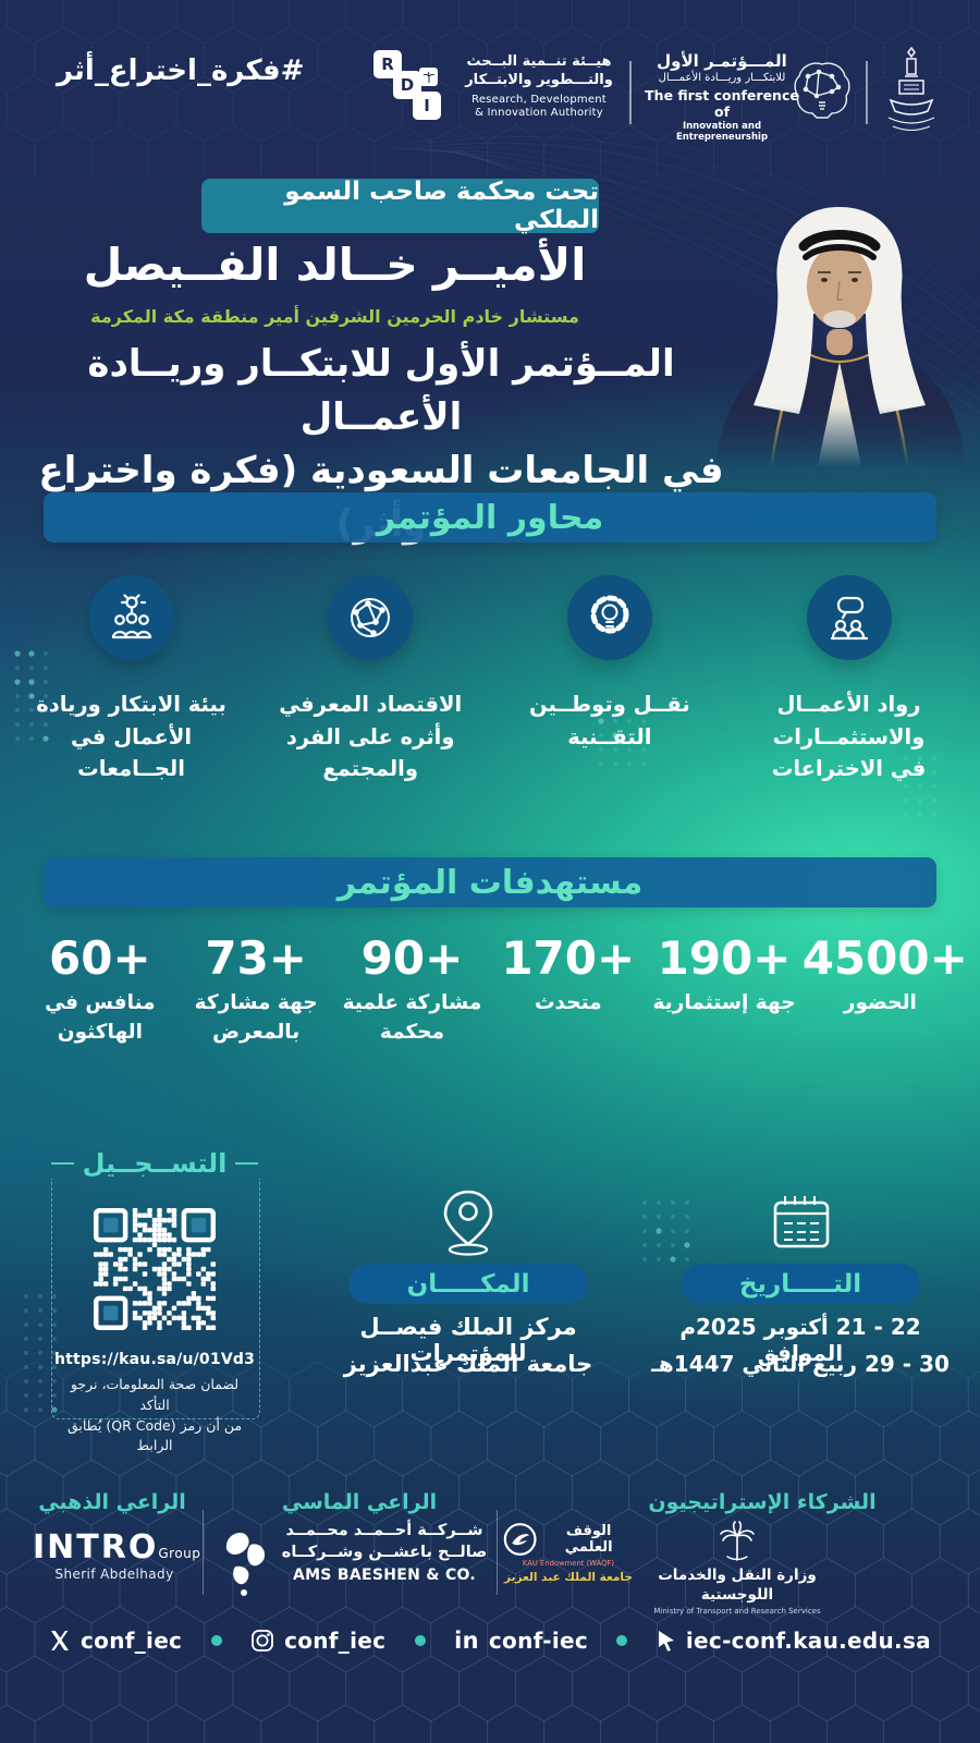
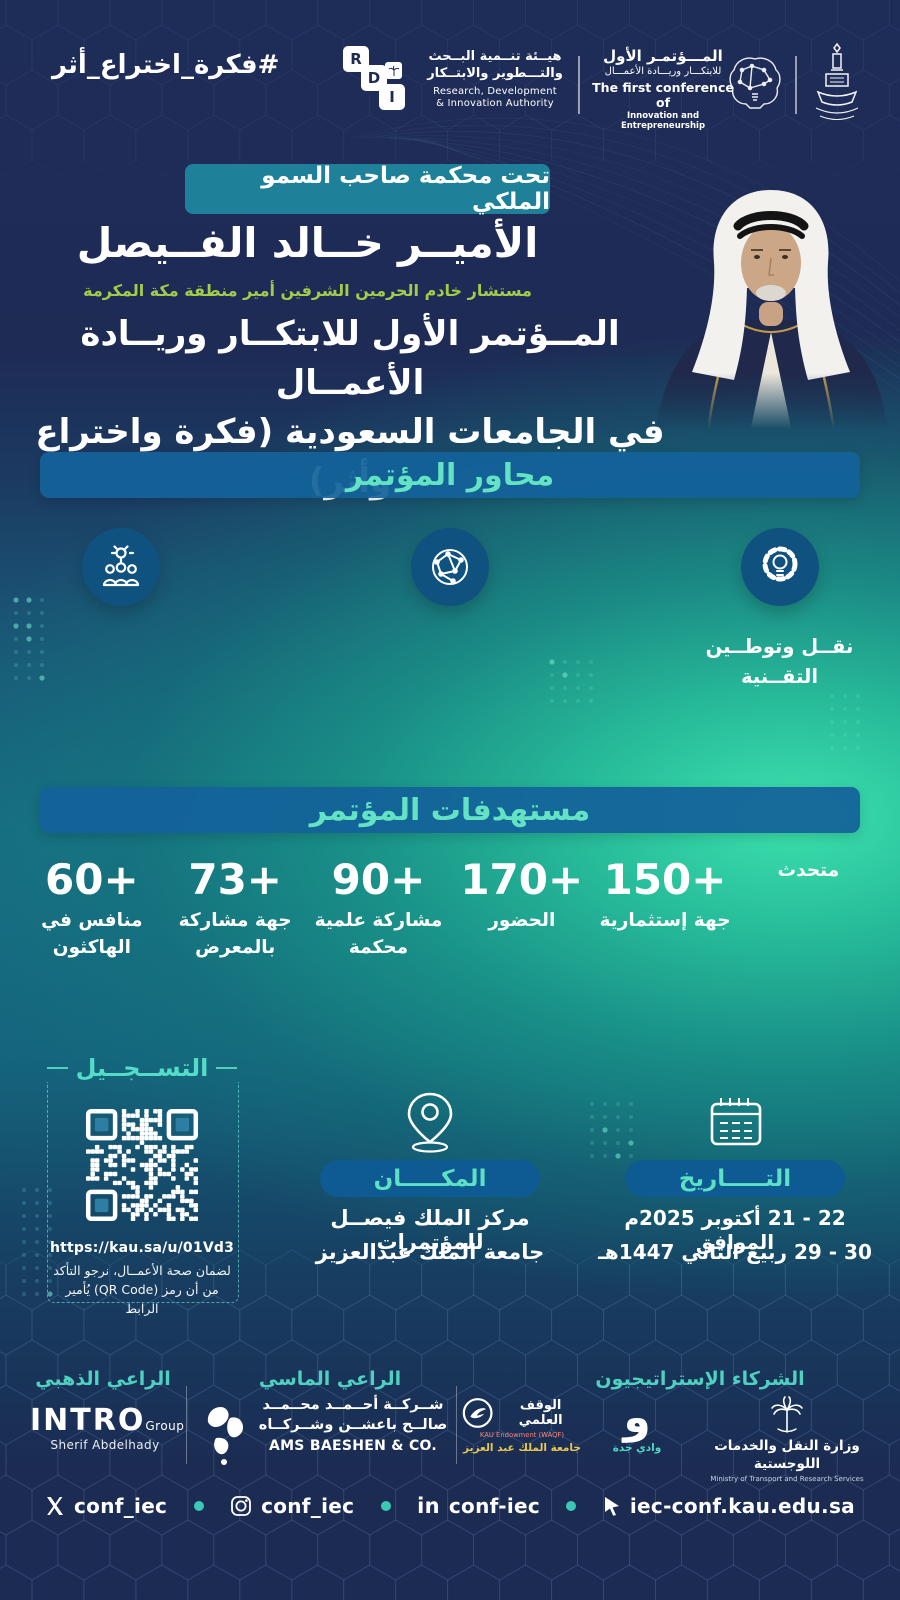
  #فكرة_اختراع_أثر
  R
  D
  I
  هيــئة تنــمية البــحث
  والتـــطوير والابتــكار
  Research, Development
  & Innovation Authority
  المـــؤتمـر الأول
  للابتكـــار وريـــادة الأعمـــال
  The first conference of
  Innovation and Entrepreneurship
  تحت محكمة صاحب السمو الملكي
  الأميــر خــالد الفــيصل
  مستشار خادم الحرمين الشرفين أمير منطقة مكة المكرمة
  المــؤتمر الأول للابتكــار وريــادة الأعمــال
  في الجامعات السعودية (فكرة واختراع
  محاور المؤتمر
- رواد الأعمــال والاستثمــارات في الاختراعات
  نقــل وتوطــين التقــنية
- الاقتصاد المعرفي وأثره على الفرد والمجتمع
- بيئة الابتكار وريادة الأعمال في الجــامعات
  مستهدفات المؤتمر
- 4500+
- الحضور
+ متحدث
- 190+
+ 150+
  جهة إستثمارية
  170+
- متحدث
+ الحضور
  90+
  مشاركة علمية محكمة
  73+
  جهة مشاركة بالمعرض
  60+
  منافس في الهاكثون
  التســجــيل
  https://kau.sa/u/01Vd3
- لضمان صحة المعلومات، نرجو التأكد
+ لضمان صحة الأعمــال، نرجو التأكد
- من أن رمز (QR Code) يُطابق الرابط
+ من أن رمز (QR Code) يُأمير الرابط
  المكـــــان
  مركز الملك فيصــل للمؤتمرات
  جامعة الملك عبدالعزيز
  التـــــاريخ
  21 - 22 أكتوبر 2025م الموافق
  29 - 30 ربيع الثاني 1447هـ
  الراعي الذهبي
  INTROGroup
  Sherif Abdelhady
  الراعي الماسي
  شــركــة أحــمــد محــمــد
  صالــح باعشــن وشــركــاه
  AMS BAESHEN & CO.
  الشركاء الإستراتيجيون
  الوقف العلمي
  KAU Endowment (WAQF)
  جامعة الملك عبد العزيز
+ و
+ وادي جدة
  وزارة النقل والخدمات اللوجستية
  Ministry of Transport and Research Services
  conf_iec
  conf_iec
  in
  conf-iec
  iec-conf.kau.edu.sa
